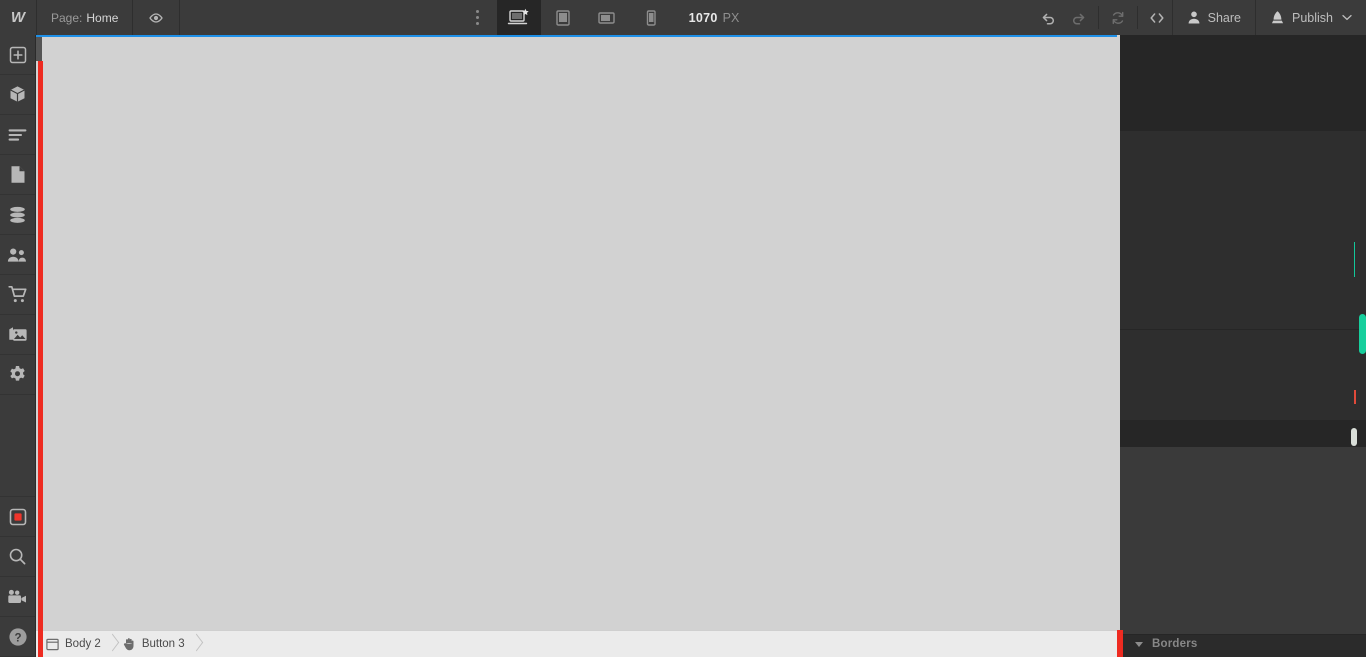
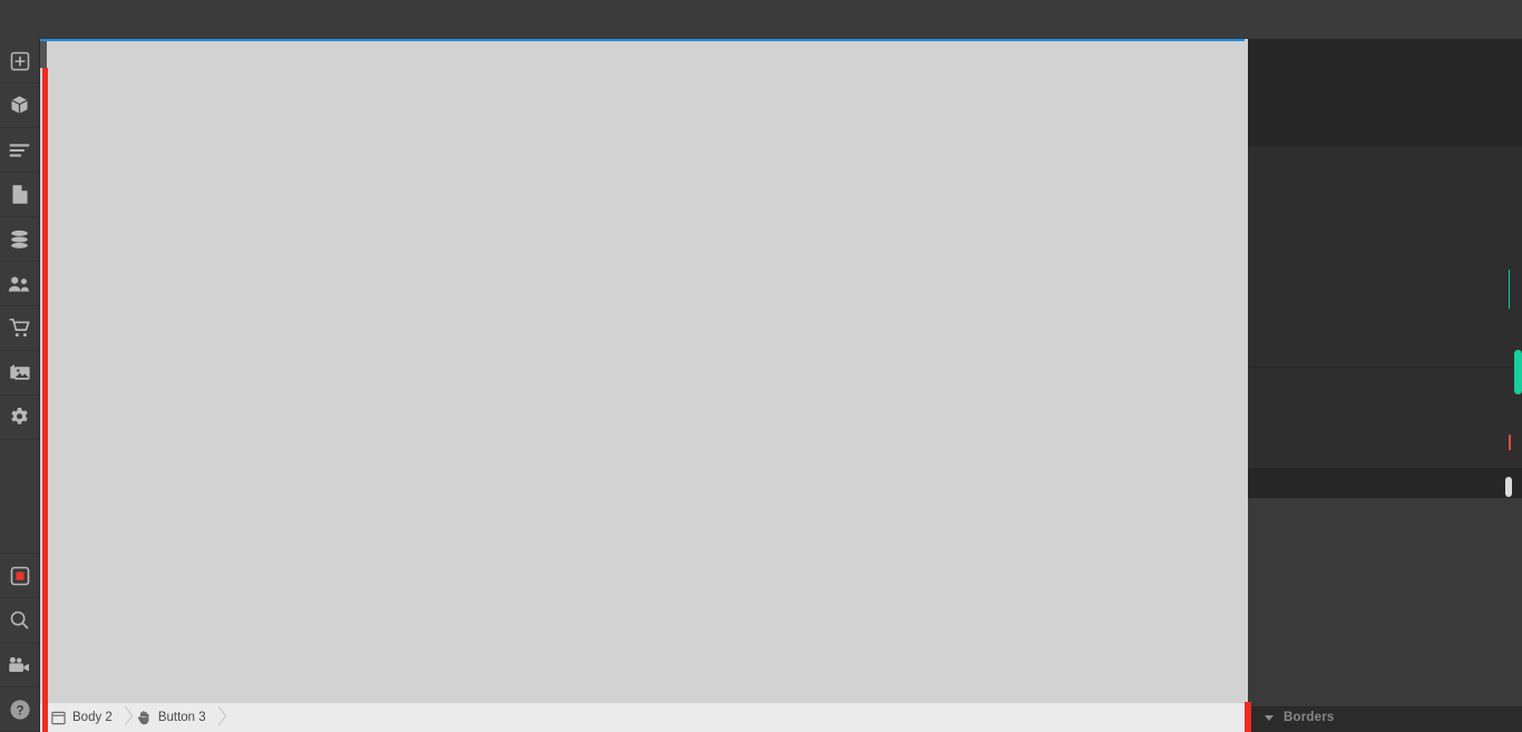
- W
- Page:
- Home
- 1070
- PX
- Share
- Publish
  ?
  Body 2
  Button 3
  Borders
